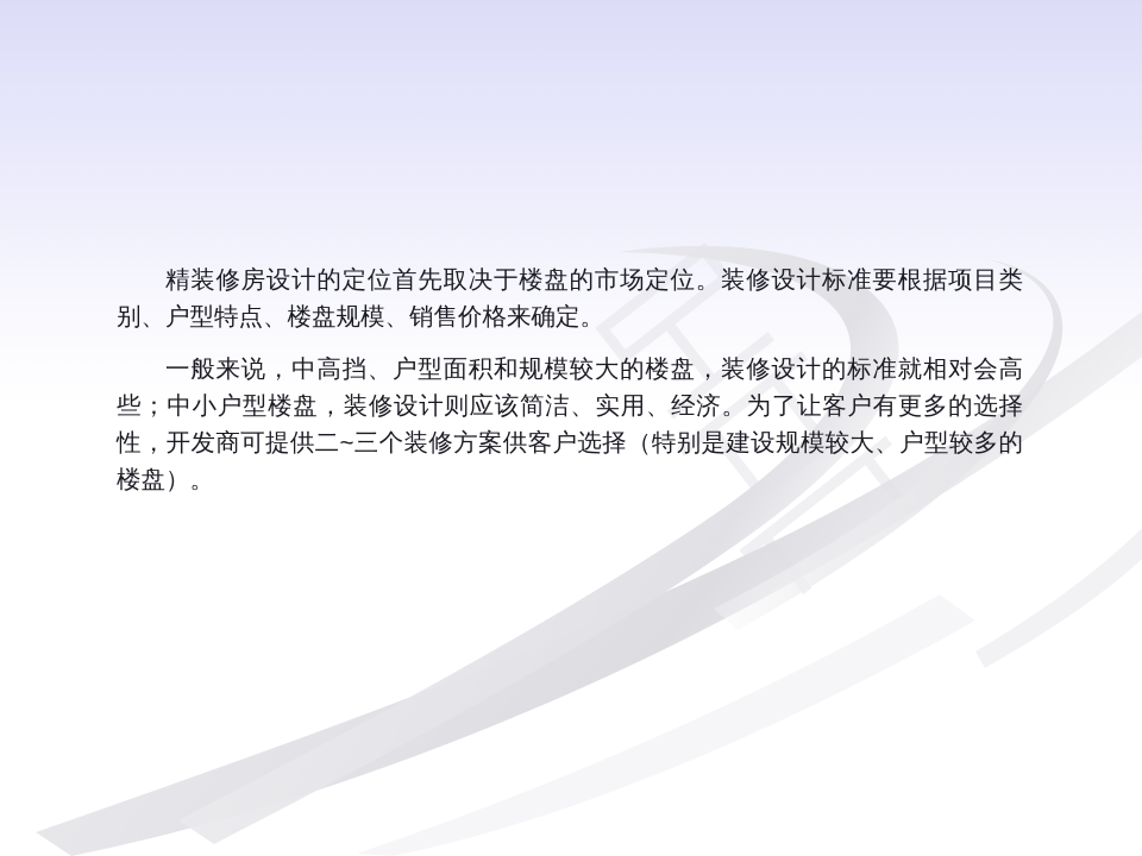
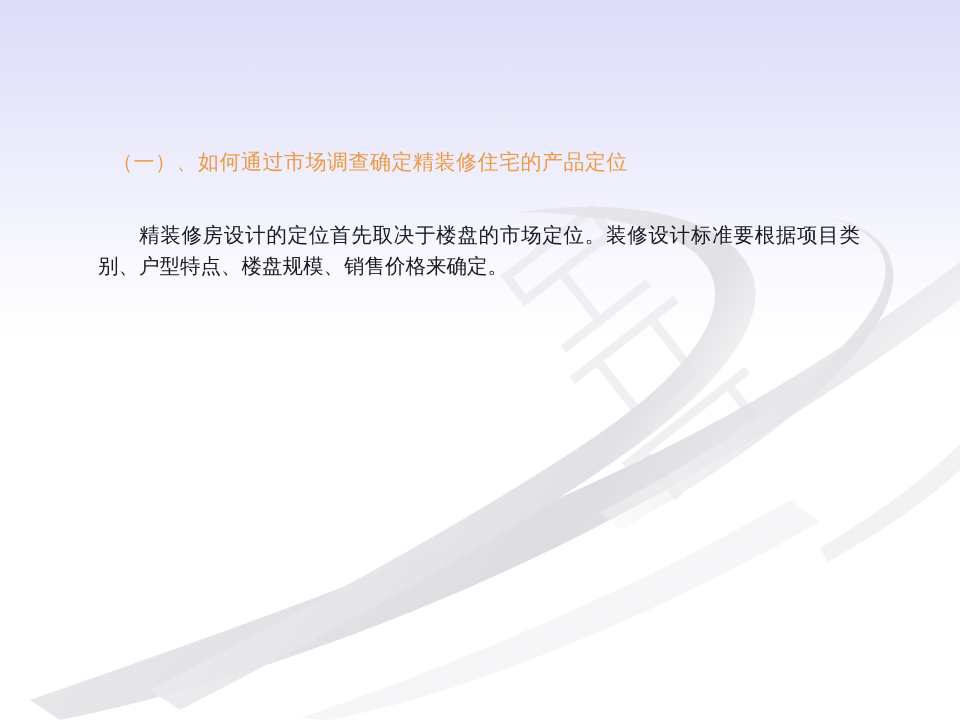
+ （一）、如何通过市场调查确定精装修住宅的产品定位
  精装修房设计的定位首先取决于楼盘的市场定位。装修设计标准要根据项目类别、户型特点、楼盘规模、销售价格来确定。
- 一般来说，中高挡、户型面积和规模较大的楼盘，装修设计的标准就相对会高些；中小户型楼盘，装修设计则应该简洁、实用、经济。为了让客户有更多的选择性，开发商可提供二~三个装修方案供客户选择（特别是建设规模较大、户型较多的楼盘）。
